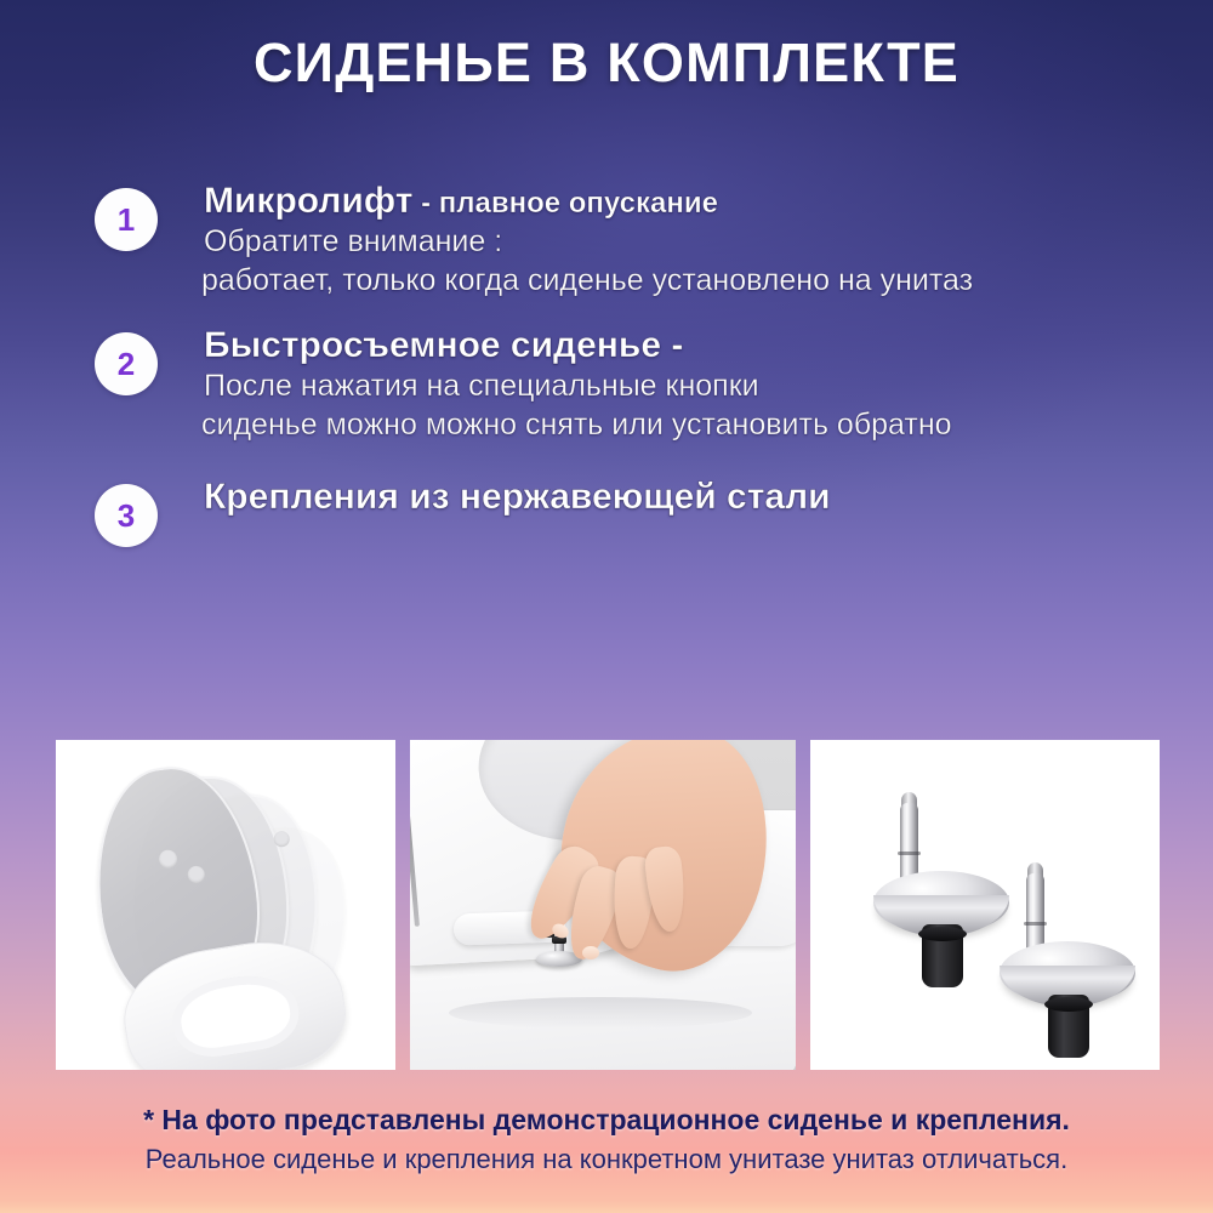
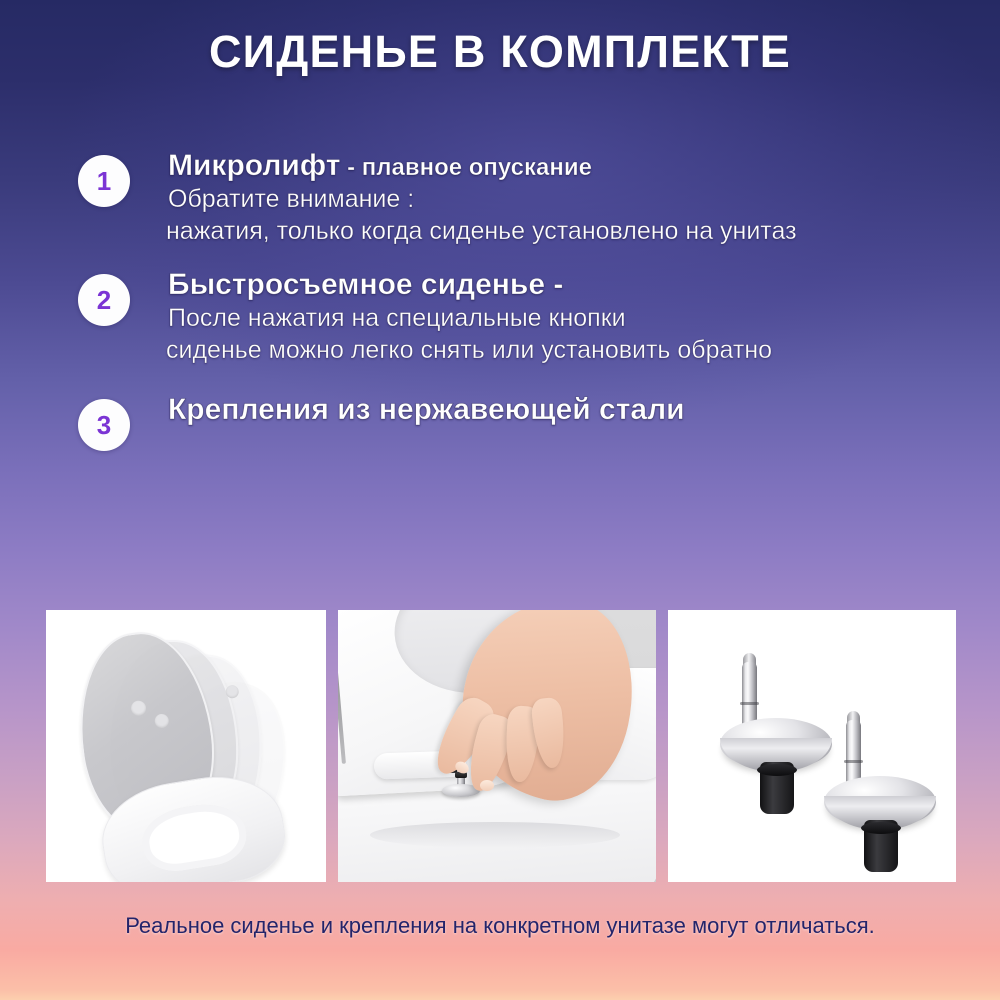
  СИДЕНЬЕ В КОМПЛЕКТЕ
  1
  Микролифт - плавное опускание
  Обратите внимание :
- работает, только когда сиденье установлено на унитаз
+ нажатия, только когда сиденье установлено на унитаз
  2
  Быстросъемное сиденье -
  После нажатия на специальные кнопки
- сиденье можно можно снять или установить обратно
+ сиденье можно легко снять или установить обратно
  3
  Крепления из нержавеющей стали
- * На фото представлены демонстрационное сиденье и крепления.
- Реальное сиденье и крепления на конкретном унитазе унитаз отличаться.
+ Реальное сиденье и крепления на конкретном унитазе могут отличаться.
